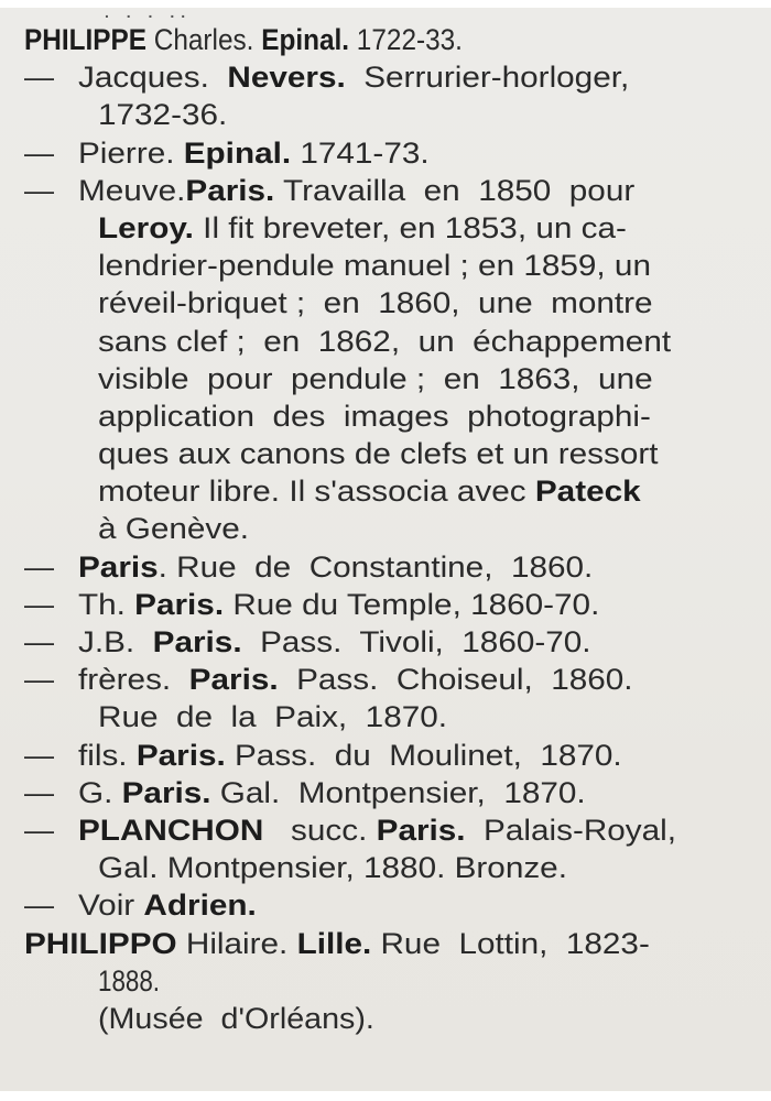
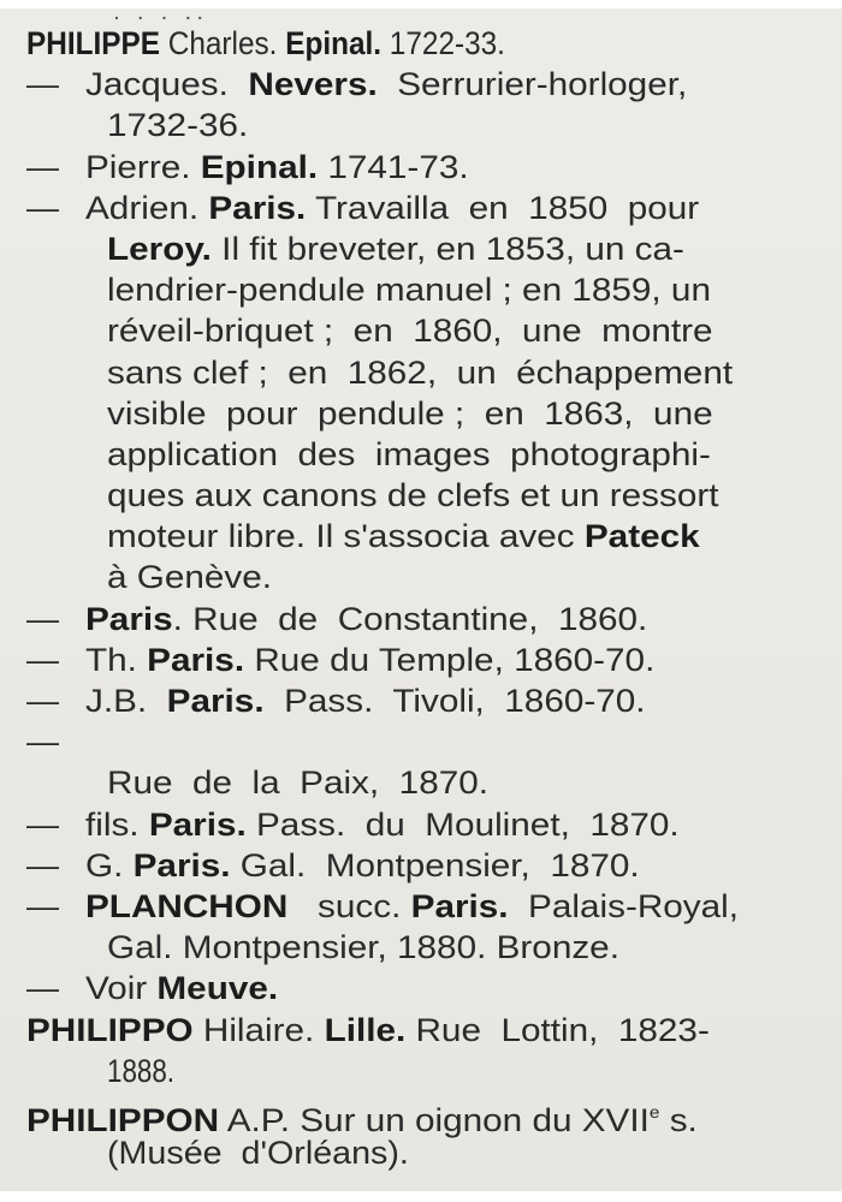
  . . . ..
  PHILIPPE Charles. Epinal. 1722-33.
  —
  Jacques. Nevers. Serrurier-horloger,
  1732-36.
  —
  Pierre. Epinal. 1741-73.
  —
- Meuve.Paris. Travailla en 1850 pour
+ Adrien. Paris. Travailla en 1850 pour
  Leroy. Il fit breveter, en 1853, un ca-
  lendrier-pendule manuel ; en 1859, un
  réveil-briquet ; en 1860, une montre
  sans clef ; en 1862, un échappement
  visible pour pendule ; en 1863, une
  application des images photographi-
  ques aux canons de clefs et un ressort
  moteur libre. Il s'associa avec Pateck
  à Genève.
  —
  Paris. Rue de Constantine, 1860.
  —
  Th. Paris. Rue du Temple, 1860-70.
  —
  J.B. Paris. Pass. Tivoli, 1860-70.
  —
- frères. Paris. Pass. Choiseul, 1860.
  Rue de la Paix, 1870.
  —
  fils. Paris. Pass. du Moulinet, 1870.
  —
  G. Paris. Gal. Montpensier, 1870.
  —
  PLANCHON succ. Paris. Palais-Royal,
  Gal. Montpensier, 1880. Bronze.
  —
- Voir Adrien.
+ Voir Meuve.
  PHILIPPO Hilaire. Lille. Rue Lottin, 1823-
  1888.
+ PHILIPPON A.P. Sur un oignon du XVIIe s.
  (Musée d'Orléans).
